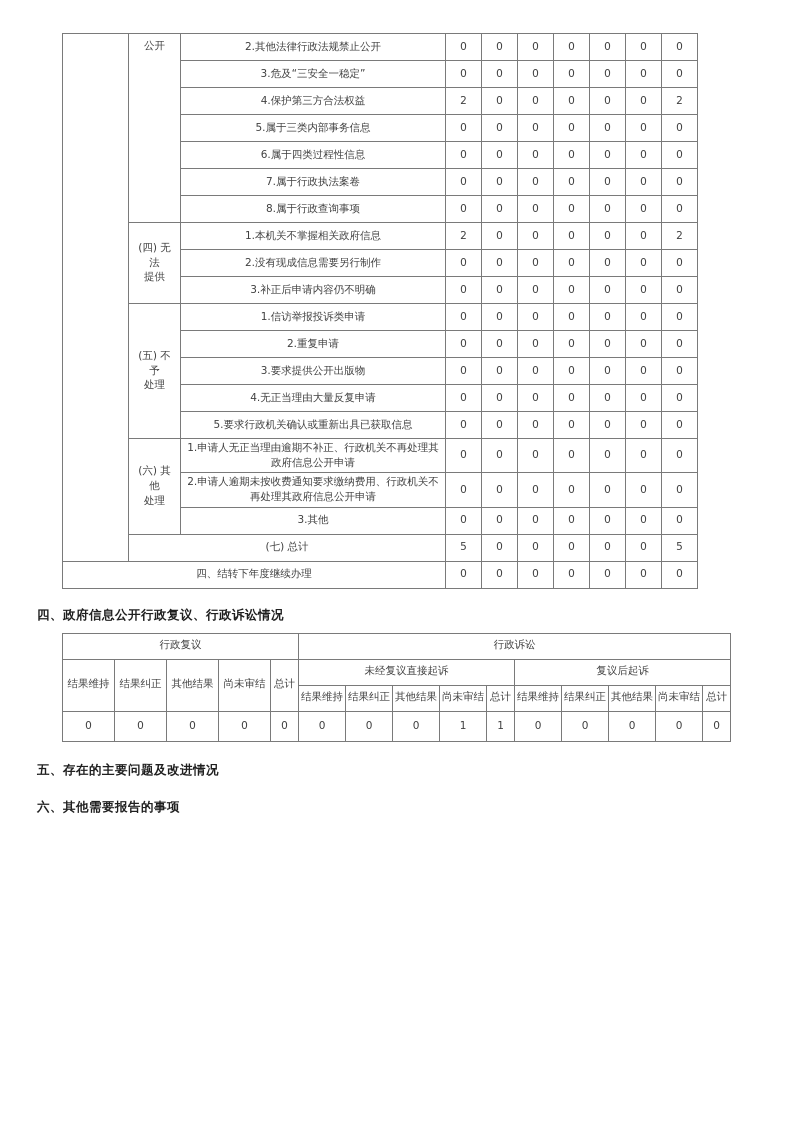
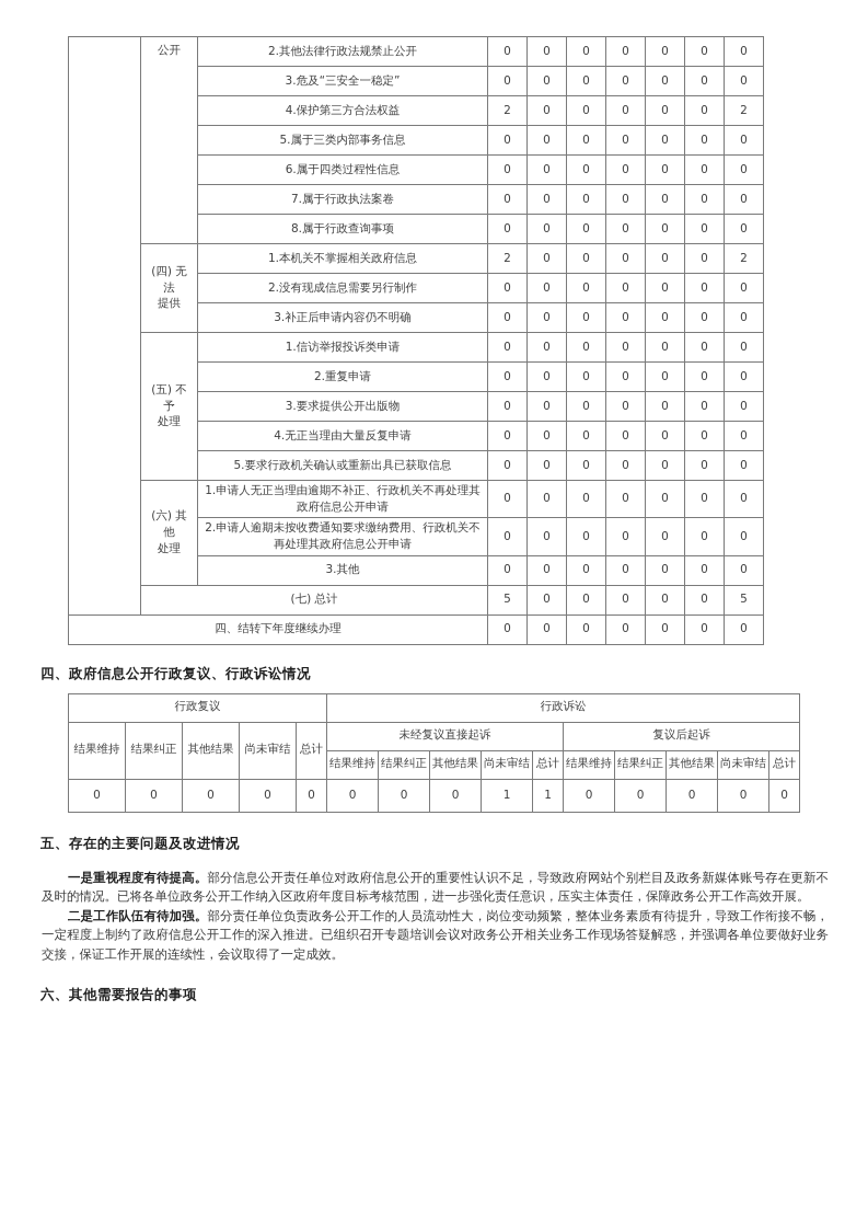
  	公开	2.其他法律行政法规禁止公开	0	0	0	0	0	0	0
  3.危及“三安全一稳定”	0	0	0	0	0	0	0
  4.保护第三方合法权益	2	0	0	0	0	0	2
  5.属于三类内部事务信息	0	0	0	0	0	0	0
  6.属于四类过程性信息	0	0	0	0	0	0	0
  7.属于行政执法案卷	0	0	0	0	0	0	0
  8.属于行政查询事项	0	0	0	0	0	0	0
  (四) 无法 提供	1.本机关不掌握相关政府信息	2	0	0	0	0	0	2
  2.没有现成信息需要另行制作	0	0	0	0	0	0	0
  3.补正后申请内容仍不明确	0	0	0	0	0	0	0
  (五) 不予 处理	1.信访举报投诉类申请	0	0	0	0	0	0	0
  2.重复申请	0	0	0	0	0	0	0
  3.要求提供公开出版物	0	0	0	0	0	0	0
  4.无正当理由大量反复申请	0	0	0	0	0	0	0
  5.要求行政机关确认或重新出具已获取信息	0	0	0	0	0	0	0
  (六) 其他 处理	1.申请人无正当理由逾期不补正、行政机关不再处理其政府信息公开申请	0	0	0	0	0	0	0
  2.申请人逾期未按收费通知要求缴纳费用、行政机关不再处理其政府信息公开申请	0	0	0	0	0	0	0
  3.其他	0	0	0	0	0	0	0
  (七) 总计	5	0	0	0	0	0	5
  四、结转下年度继续办理	0	0	0	0	0	0	0
  四、政府信息公开行政复议、行政诉讼情况
  行政复议	行政诉讼
  结果维持	结果纠正	其他结果	尚未审结	总计	未经复议直接起诉	复议后起诉
  结果维持	结果纠正	其他结果	尚未审结	总计	结果维持	结果纠正	其他结果	尚未审结	总计
  0	0	0	0	0	0	0	0	1	1	0	0	0	0	0
  五、存在的主要问题及改进情况
+ 一是重视程度有待提高。部分信息公开责任单位对政府信息公开的重要性认识不足，导致政府网站个别栏目及政务新媒体账号存在更新不及时的情况。已将各单位政务公开工作纳入区政府年度目标考核范围，进一步强化责任意识，压实主体责任，保障政务公开工作高效开展。
+ 二是工作队伍有待加强。部分责任单位负责政务公开工作的人员流动性大，岗位变动频繁，整体业务素质有待提升，导致工作衔接不畅，一定程度上制约了政府信息公开工作的深入推进。已组织召开专题培训会议对政务公开相关业务工作现场答疑解惑，并强调各单位要做好业务交接，保证工作开展的连续性，会议取得了一定成效。
  六、其他需要报告的事项
